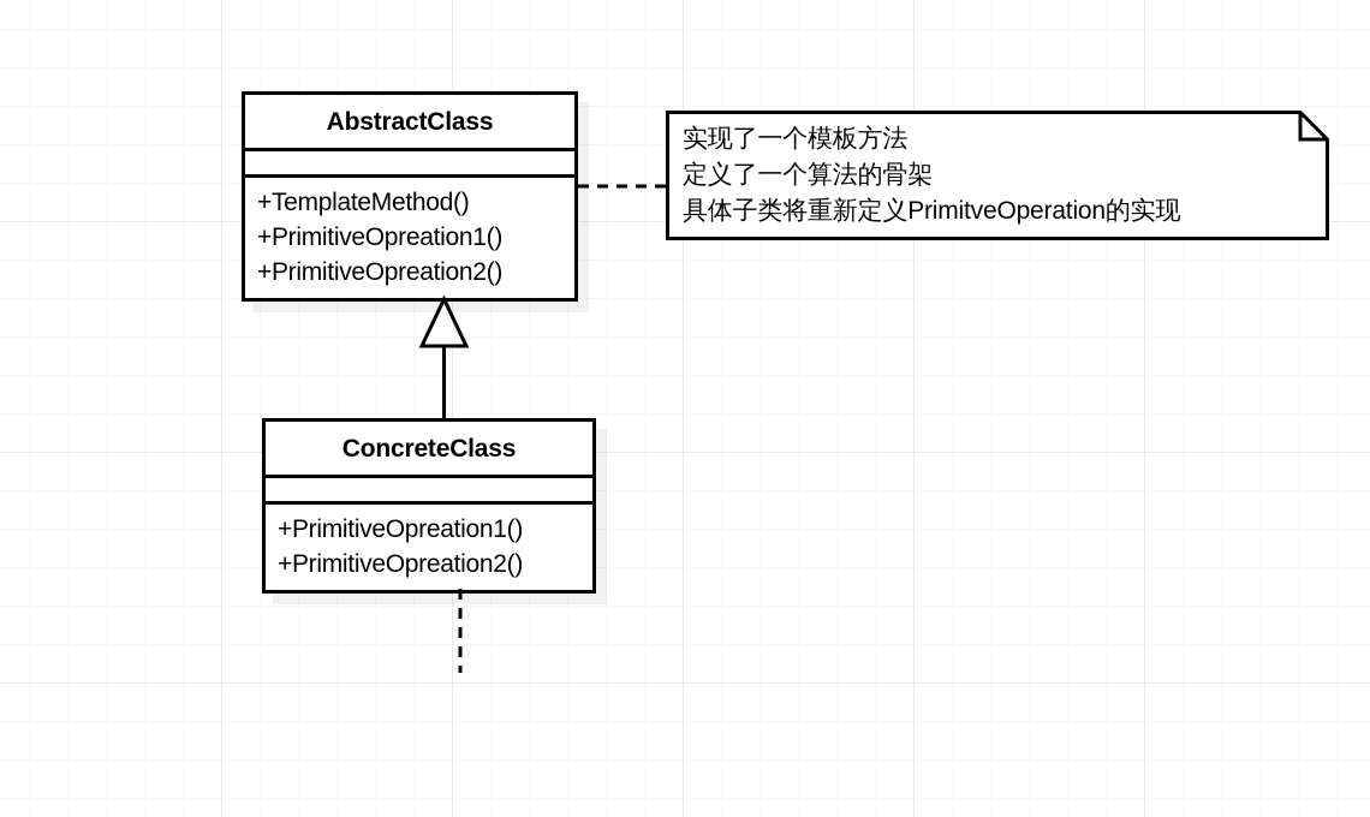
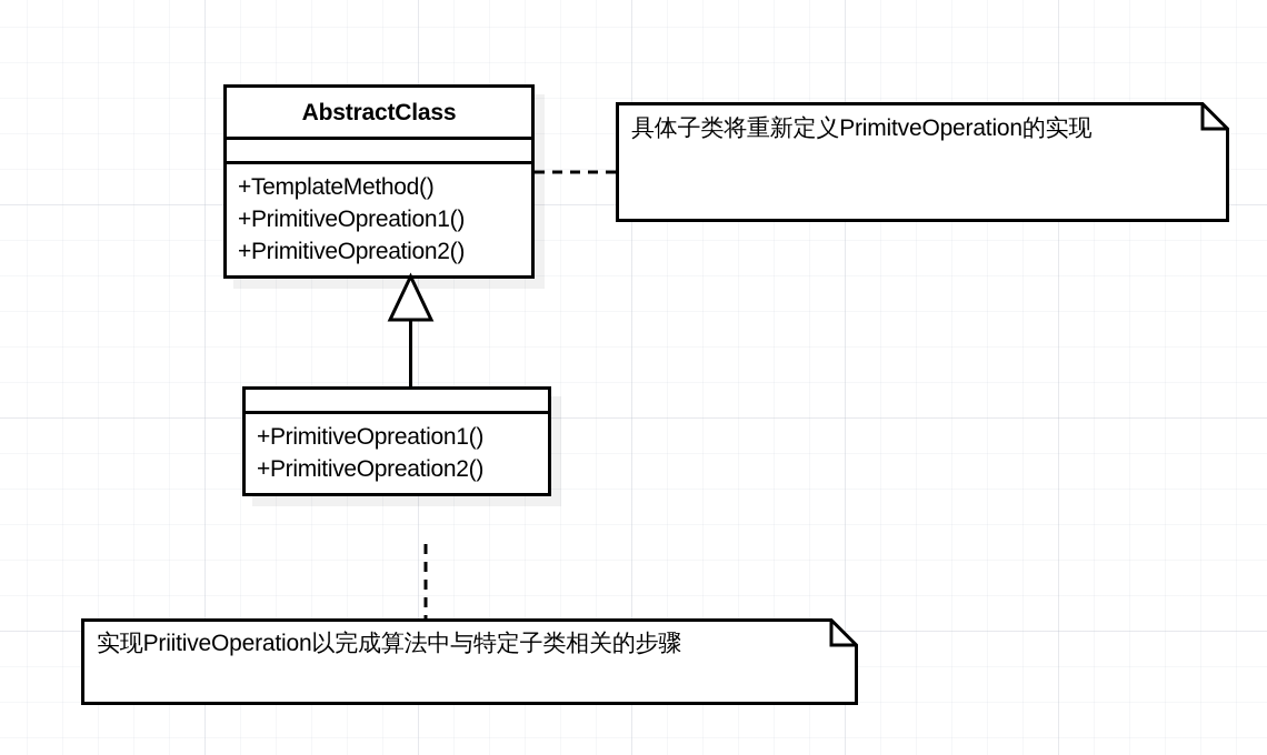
  AbstractClass
  +TemplateMethod()
  +PrimitiveOpreation1()
  +PrimitiveOpreation2()
- ConcreteClass
  +PrimitiveOpreation1()
  +PrimitiveOpreation2()
- 实现了一个模板方法
- 定义了一个算法的骨架
  具体子类将重新定义PrimitveOperation的实现
+ 实现PriitiveOperation以完成算法中与特定子类相关的步骤
